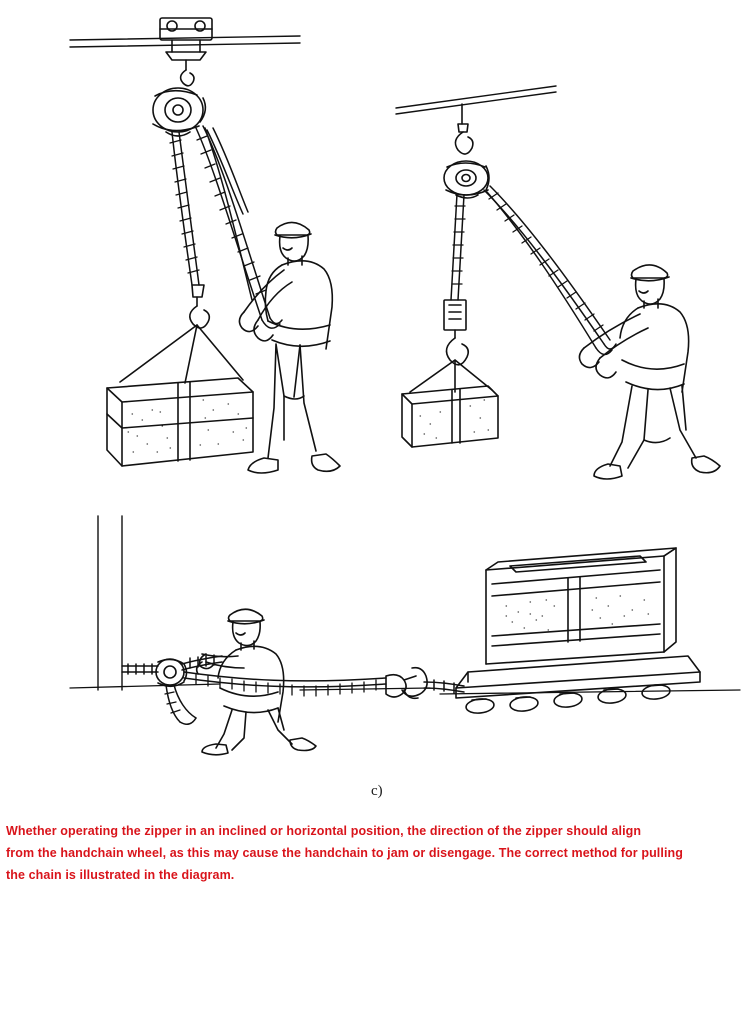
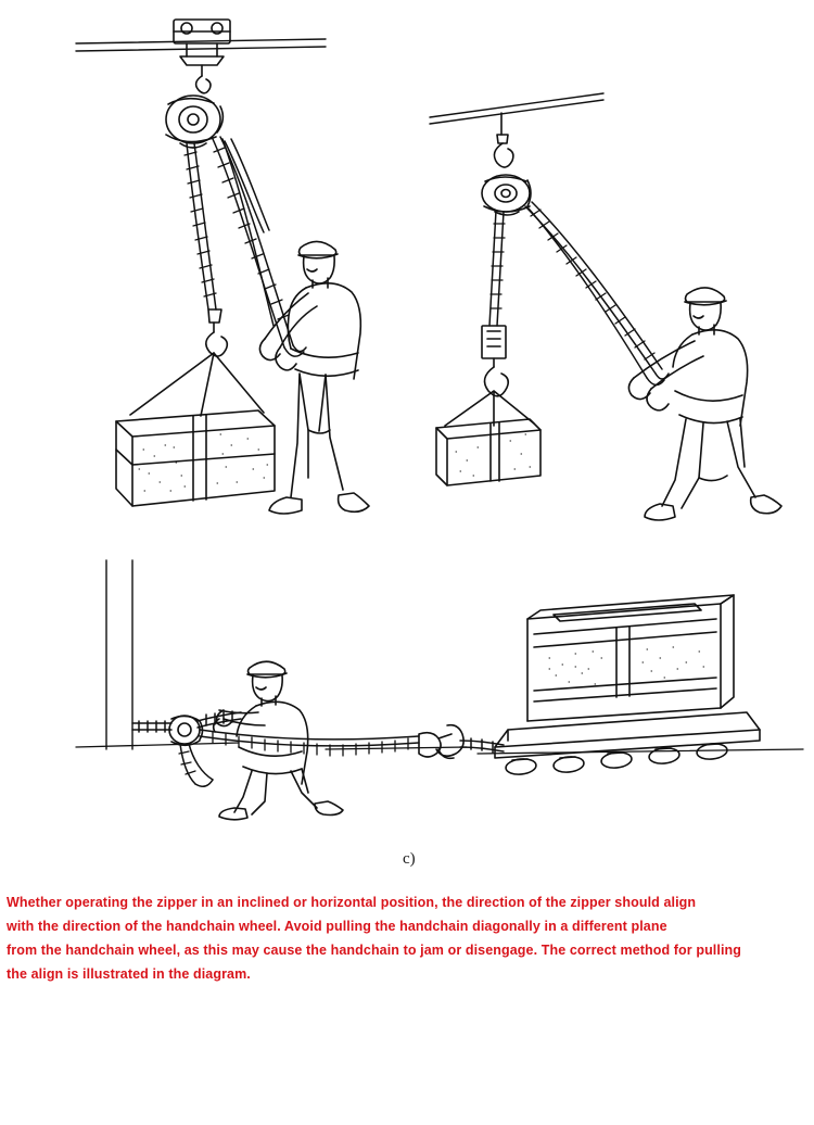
  c)
  Whether operating the zipper in an inclined or horizontal position, the direction of the zipper should align
+ with the direction of the handchain wheel. Avoid pulling the handchain diagonally in a different plane
  from the handchain wheel, as this may cause the handchain to jam or disengage. The correct method for pulling
- the chain is illustrated in the diagram.
+ the align is illustrated in the diagram.
